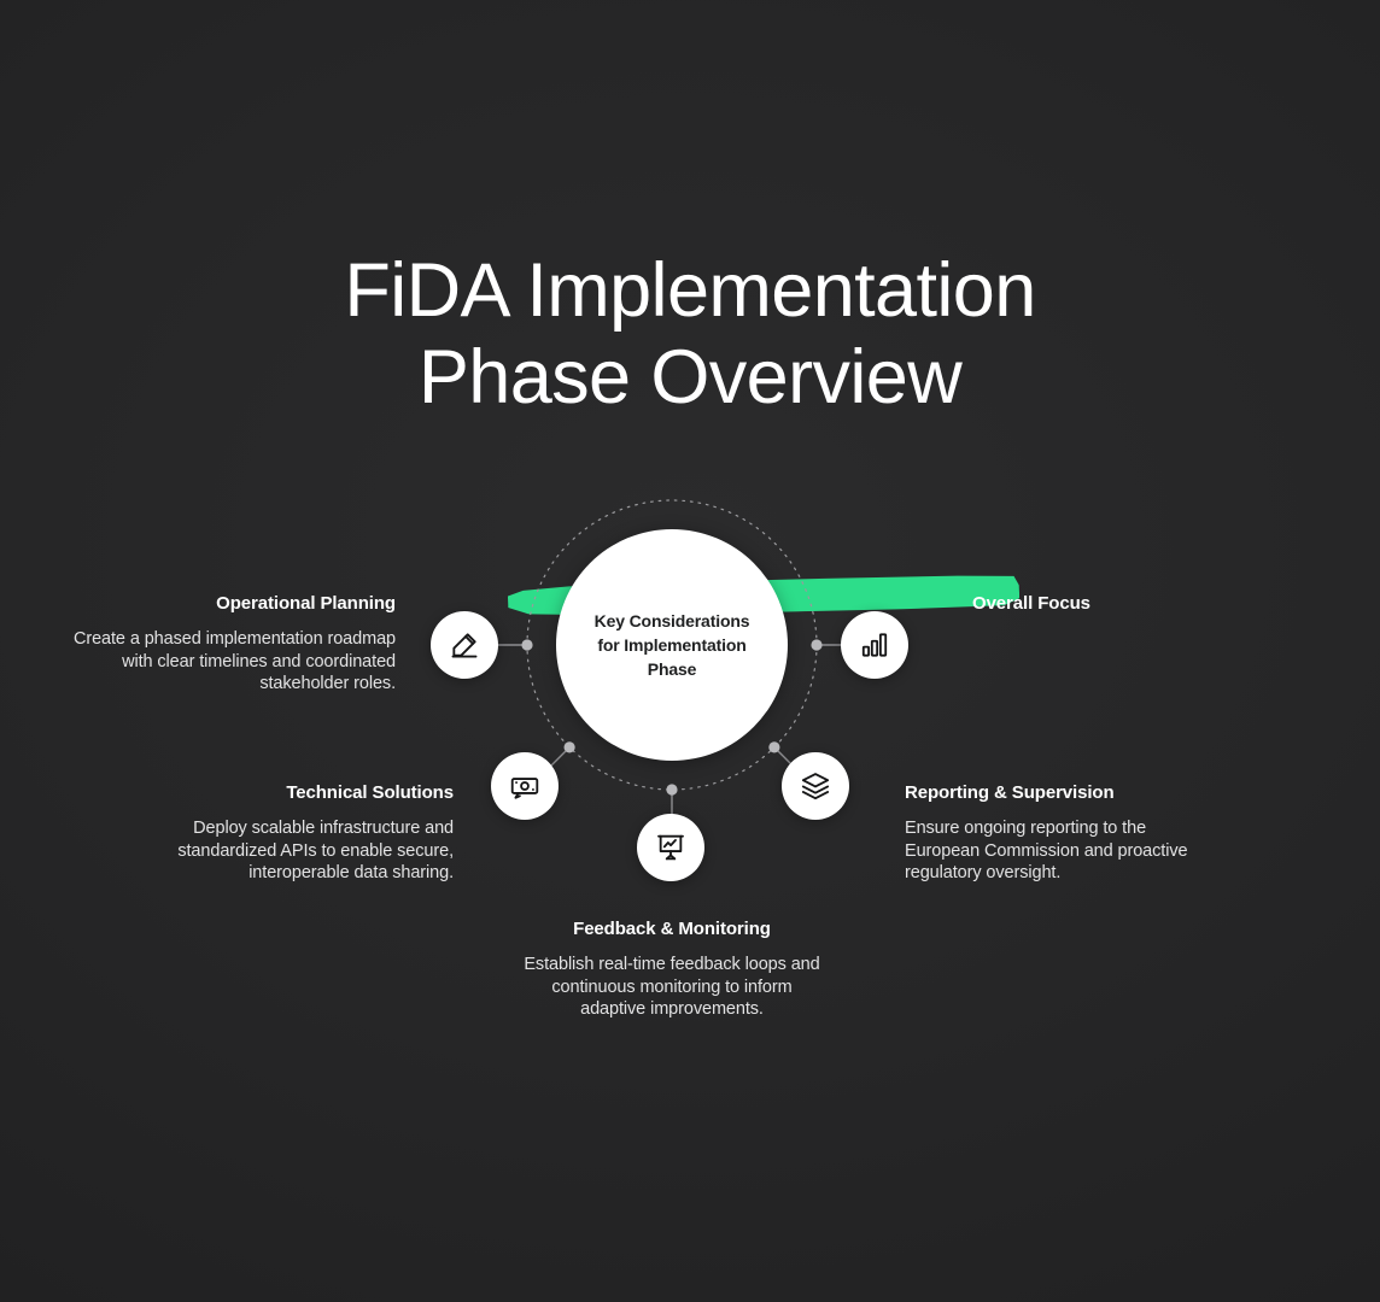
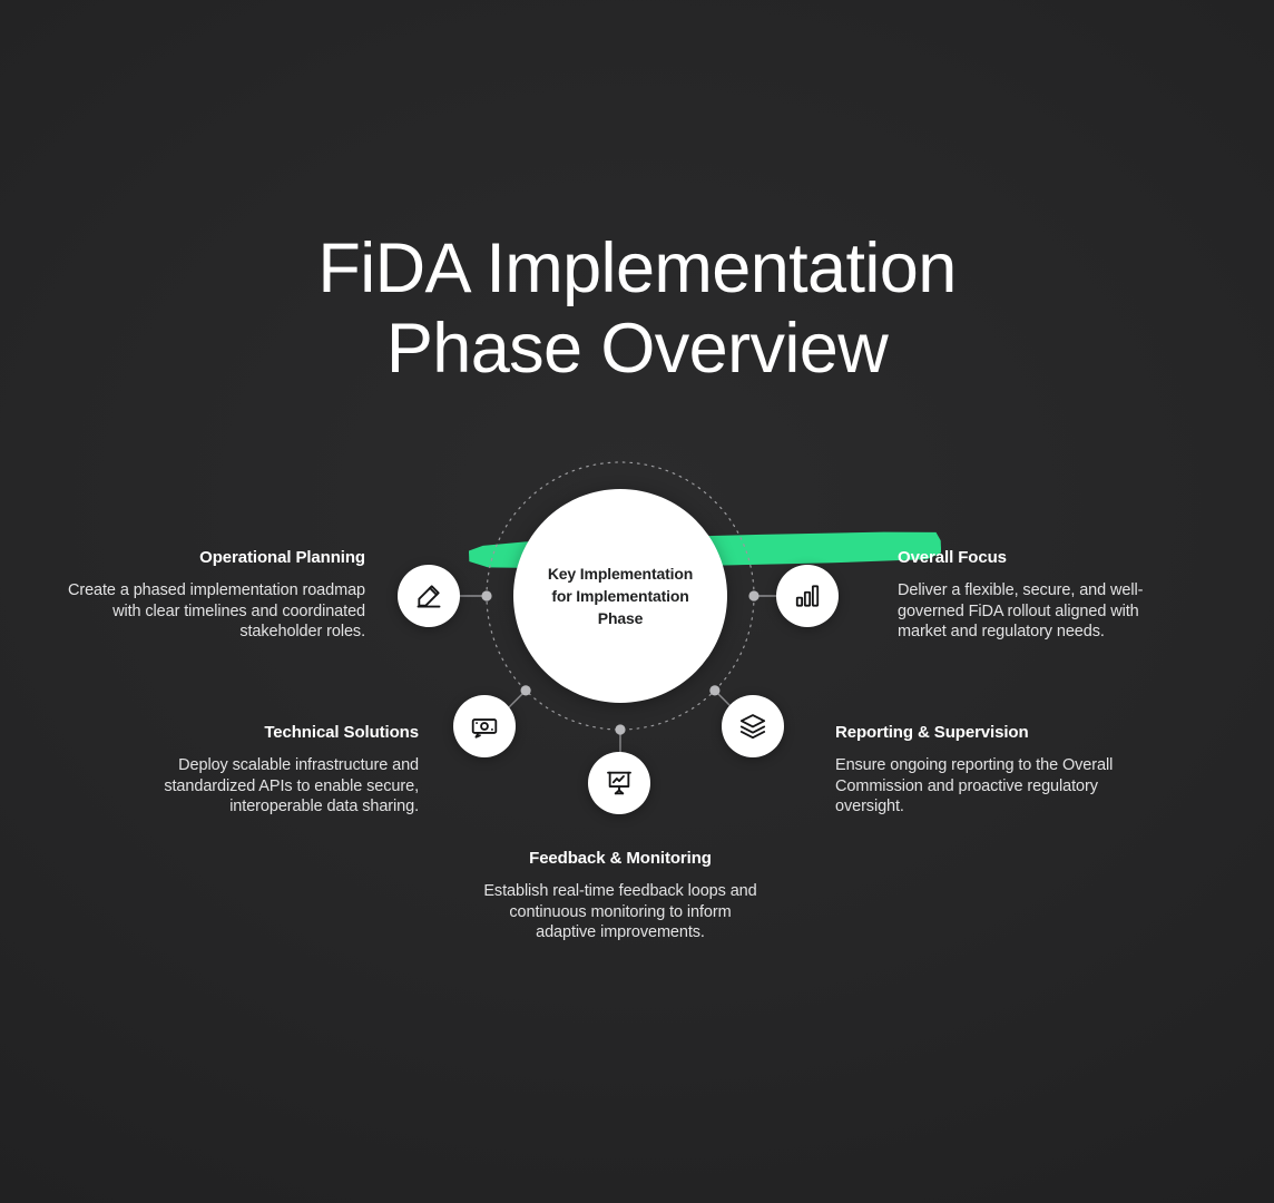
  FiDA Implementation
  Phase Overview
- Key Considerations for Implementation Phase
+ Key Implementation for Implementation Phase
  Operational Planning
  Create a phased implementation roadmap with clear timelines and coordinated stakeholder roles.
  Technical Solutions
  Deploy scalable infrastructure and standardized APIs to enable secure, interoperable data sharing.
  Overall Focus
+ Deliver a flexible, secure, and well-governed FiDA rollout aligned with market and regulatory needs.
  Reporting & Supervision
- Ensure ongoing reporting to the European Commission and proactive regulatory oversight.
+ Ensure ongoing reporting to the Overall Commission and proactive regulatory oversight.
  Feedback & Monitoring
  Establish real-time feedback loops and continuous monitoring to inform adaptive improvements.
